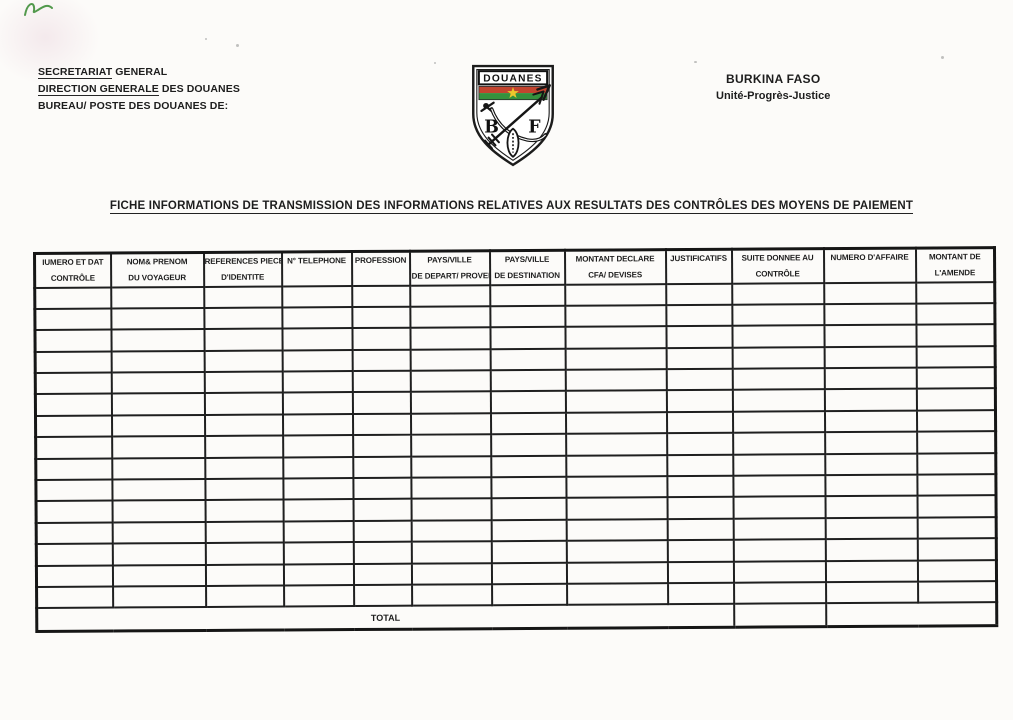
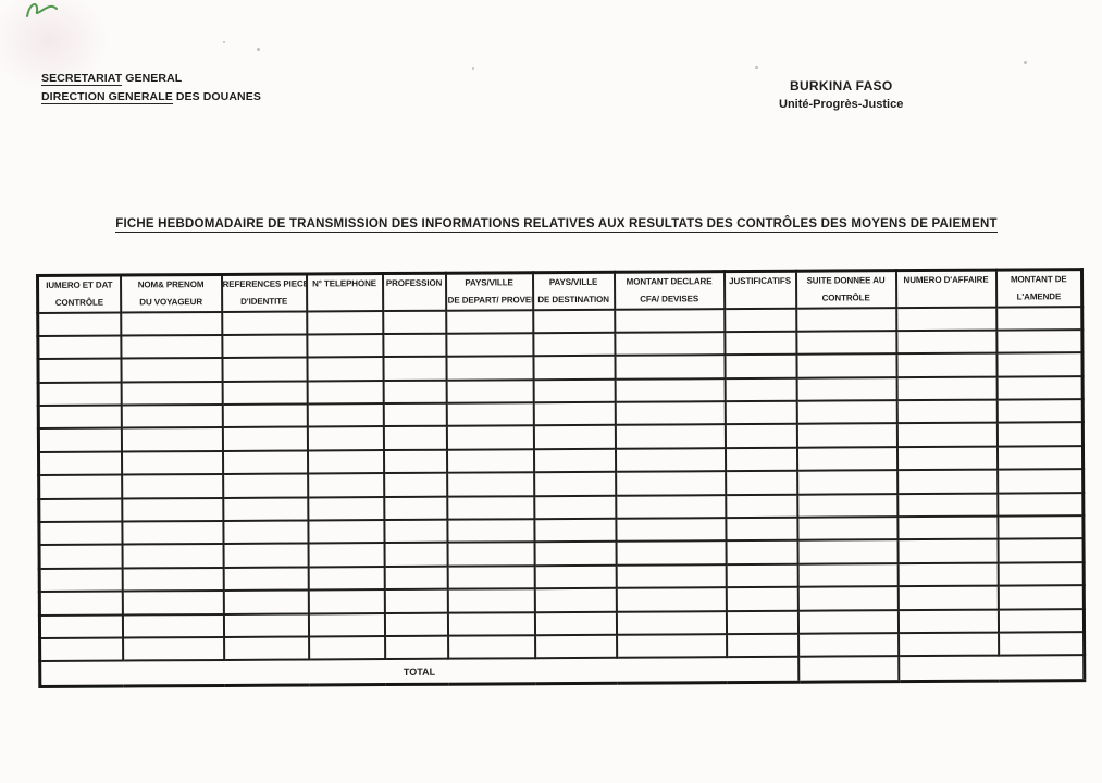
  SECRETARIAT GENERAL
  DIRECTION GENERALE DES DOUANES
- BUREAU/ POSTE DES DOUANES DE:
- DOUANES
- B
- F
  BURKINA FASO
  Unité-Progrès-Justice
- FICHE INFORMATIONS DE TRANSMISSION DES INFORMATIONS RELATIVES AUX RESULTATS DES CONTRÔLES DES MOYENS DE PAIEMENT
+ FICHE HEBDOMADAIRE DE TRANSMISSION DES INFORMATIONS RELATIVES AUX RESULTATS DES CONTRÔLES DES MOYENS DE PAIEMENT
  IUMERO ET DATCONTRÔLE	NOM& PRENOMDU VOYAGEUR	REFERENCES PIECD'IDENTITE	N° TELEPHONE	PROFESSION	PAYS/VILLEDE DEPART/ PROVE	PAYS/VILLEDE DESTINATION	MONTANT DECLARECFA/ DEVISES	JUSTIFICATIFS	SUITE DONNEE AUCONTRÔLE	NUMERO D'AFFAIRE	MONTANT DEL'AMENDE
  TOTAL
